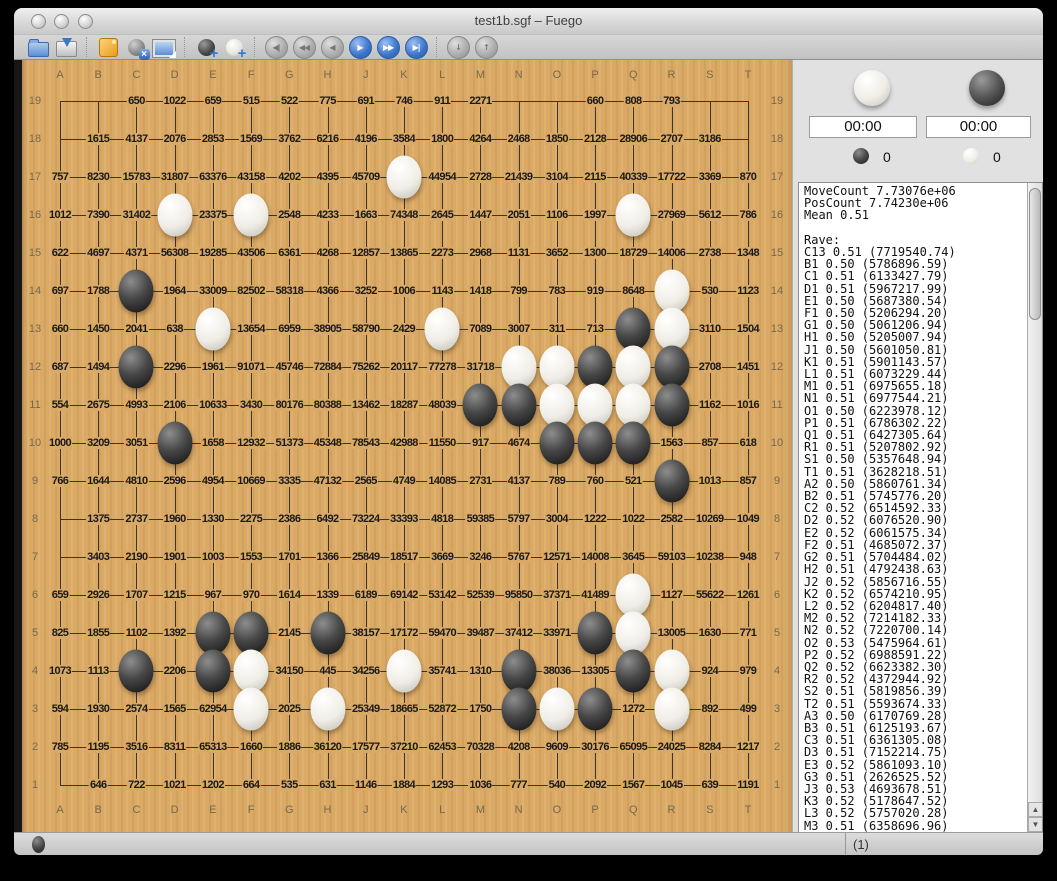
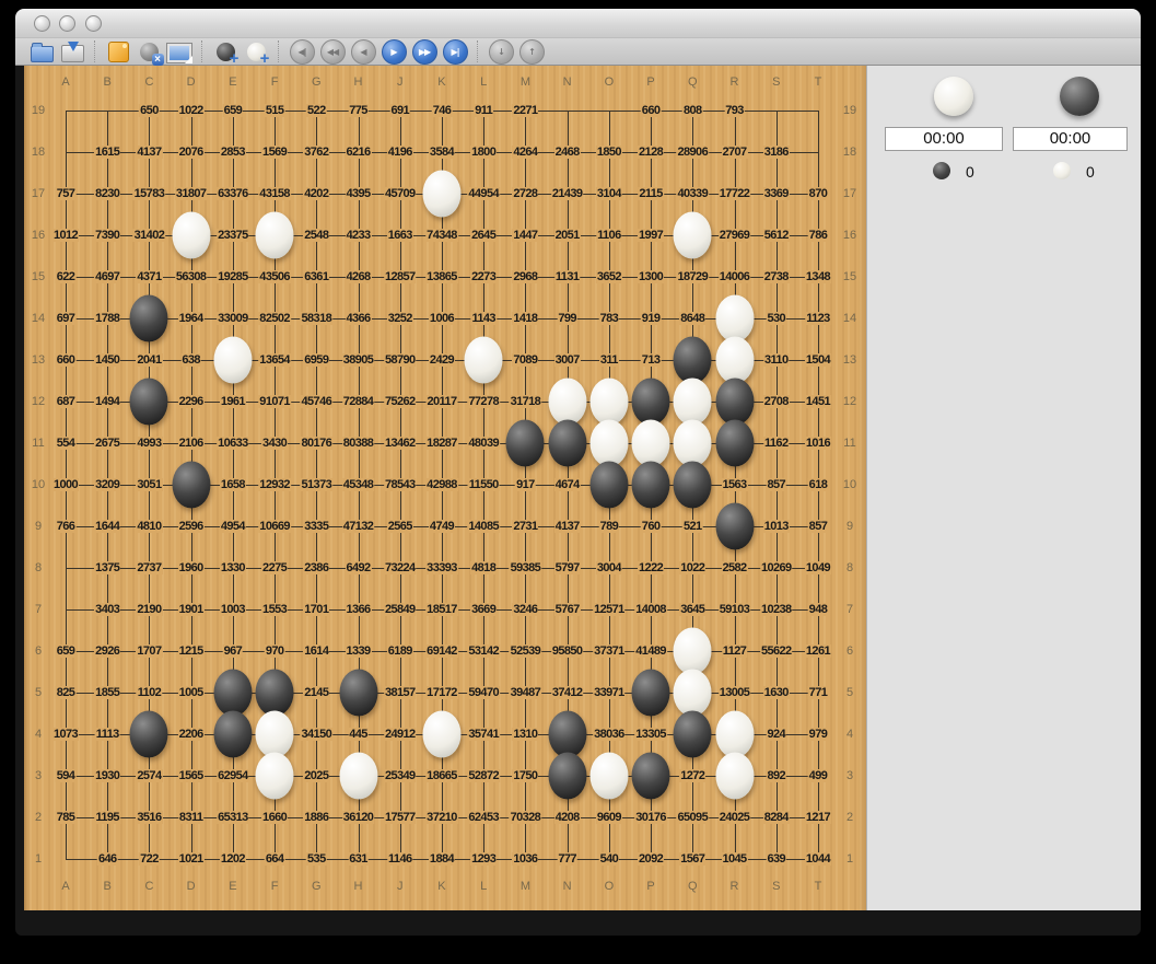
- test1b.sgf – Fuego
  ×
  +
  +
  ◀|
  ◀◀
  ◀
  ▶
  ▶▶
  ▶|
  ↓
  ↑
  A
  A
  B
  B
  C
  C
  D
  D
  E
  E
  F
  F
  G
  G
  H
  H
  J
  J
  K
  K
  L
  L
  M
  M
  N
  N
  O
  O
  P
  P
  Q
  Q
  R
  R
  S
  S
  T
  T
  19
  19
  18
  18
  17
  17
  16
  16
  15
  15
  14
  14
  13
  13
  12
  12
  11
  11
  10
  10
  9
  9
  8
  8
  7
  7
  6
  6
  5
  5
  4
  4
  3
  3
  2
  2
  1
  1
  650
  1022
  659
  515
  522
  775
  691
  746
  911
  2271
  660
  808
  793
  1615
  4137
  2076
  2853
  1569
  3762
  6216
  4196
  3584
  1800
  4264
  2468
  1850
  2128
  28906
  2707
  3186
  757
  8230
  15783
  31807
  63376
  43158
  4202
  4395
  45709
  44954
  2728
  21439
  3104
  2115
  40339
  17722
  3369
  870
  1012
  7390
  31402
  23375
  2548
  4233
  1663
  74348
  2645
  1447
  2051
  1106
  1997
  27969
  5612
  786
  622
  4697
  4371
  56308
  19285
  43506
  6361
  4268
  12857
  13865
  2273
  2968
  1131
  3652
  1300
  18729
  14006
  2738
  1348
  697
  1788
  1964
  33009
  82502
  58318
  4366
  3252
  1006
  1143
  1418
  799
  783
  919
  8648
  530
  1123
  660
  1450
  2041
  638
  13654
  6959
  38905
  58790
  2429
  7089
  3007
  311
  713
  3110
  1504
  687
  1494
  2296
  1961
  91071
  45746
  72884
  75262
  20117
  77278
  31718
  2708
  1451
  554
  2675
  4993
  2106
  10633
  3430
  80176
  80388
  13462
  18287
  48039
  1162
  1016
  1000
  3209
  3051
  1658
  12932
  51373
  45348
  78543
  42988
  11550
  917
  4674
  1563
  857
  618
  766
  1644
  4810
  2596
  4954
  10669
  3335
  47132
  2565
  4749
  14085
  2731
  4137
  789
  760
  521
  1013
  857
  1375
  2737
  1960
  1330
  2275
  2386
  6492
  73224
  33393
  4818
  59385
  5797
  3004
  1222
  1022
  2582
  10269
  1049
  3403
  2190
  1901
  1003
  1553
  1701
  1366
  25849
  18517
  3669
  3246
  5767
  12571
  14008
  3645
  59103
  10238
  948
  659
  2926
  1707
  1215
  967
  970
  1614
  1339
  6189
  69142
  53142
  52539
  95850
  37371
  41489
  1127
  55622
  1261
  825
  1855
  1102
- 1392
+ 1005
  2145
  38157
  17172
  59470
  39487
  37412
  33971
  13005
  1630
  771
  1073
  1113
  2206
  34150
  445
- 34256
+ 24912
  35741
  1310
  38036
  13305
  924
  979
  594
  1930
  2574
  1565
  62954
  2025
  25349
  18665
  52872
  1750
  1272
  892
  499
  785
  1195
  3516
  8311
  65313
  1660
  1886
  36120
  17577
  37210
  62453
  70328
  4208
  9609
  30176
  65095
  24025
  8284
  1217
  646
  722
  1021
  1202
  664
  535
  631
  1146
  1884
  1293
  1036
  777
  540
  2092
  1567
  1045
  639
- 1191
+ 1044
  00:00
  00:00
  0
  0
- MoveCount 7.73076e+06
- PosCount 7.74230e+06
- Mean 0.51
- Rave:
- C13 0.51 (7719540.74)
- B1 0.50 (5786896.59)
- C1 0.51 (6133427.79)
- D1 0.51 (5967217.99)
- E1 0.50 (5687380.54)
- F1 0.50 (5206294.20)
- G1 0.50 (5061206.94)
- H1 0.50 (5205007.94)
- J1 0.50 (5601050.81)
- K1 0.51 (5901143.57)
- L1 0.51 (6073229.44)
- M1 0.51 (6975655.18)
- N1 0.51 (6977544.21)
- O1 0.50 (6223978.12)
- P1 0.51 (6786302.22)
- Q1 0.51 (6427305.64)
- R1 0.51 (5207802.92)
- S1 0.50 (5357648.94)
- T1 0.51 (3628218.51)
- A2 0.50 (5860761.34)
- B2 0.51 (5745776.20)
- C2 0.52 (6514592.33)
- D2 0.52 (6076520.90)
- E2 0.52 (6061575.34)
- F2 0.51 (4685072.37)
- G2 0.51 (5704484.02)
- H2 0.51 (4792438.63)
- J2 0.52 (5856716.55)
- K2 0.52 (6574210.95)
- L2 0.52 (6204817.40)
- M2 0.52 (7214182.33)
- N2 0.52 (7220700.14)
- O2 0.53 (5475964.61)
- P2 0.52 (6988591.22)
- Q2 0.52 (6623382.30)
- R2 0.52 (4372944.92)
- S2 0.51 (5819856.39)
- T2 0.51 (5593674.33)
- A3 0.50 (6170769.28)
- B3 0.51 (6125193.67)
- C3 0.51 (6361305.08)
- D3 0.51 (7152214.75)
- E3 0.52 (5861093.10)
- G3 0.51 (2626525.52)
- J3 0.53 (4693678.51)
- K3 0.52 (5178647.52)
- L3 0.52 (5757020.28)
- M3 0.51 (6358696.96)
- ▲
- ▼
- (1)
